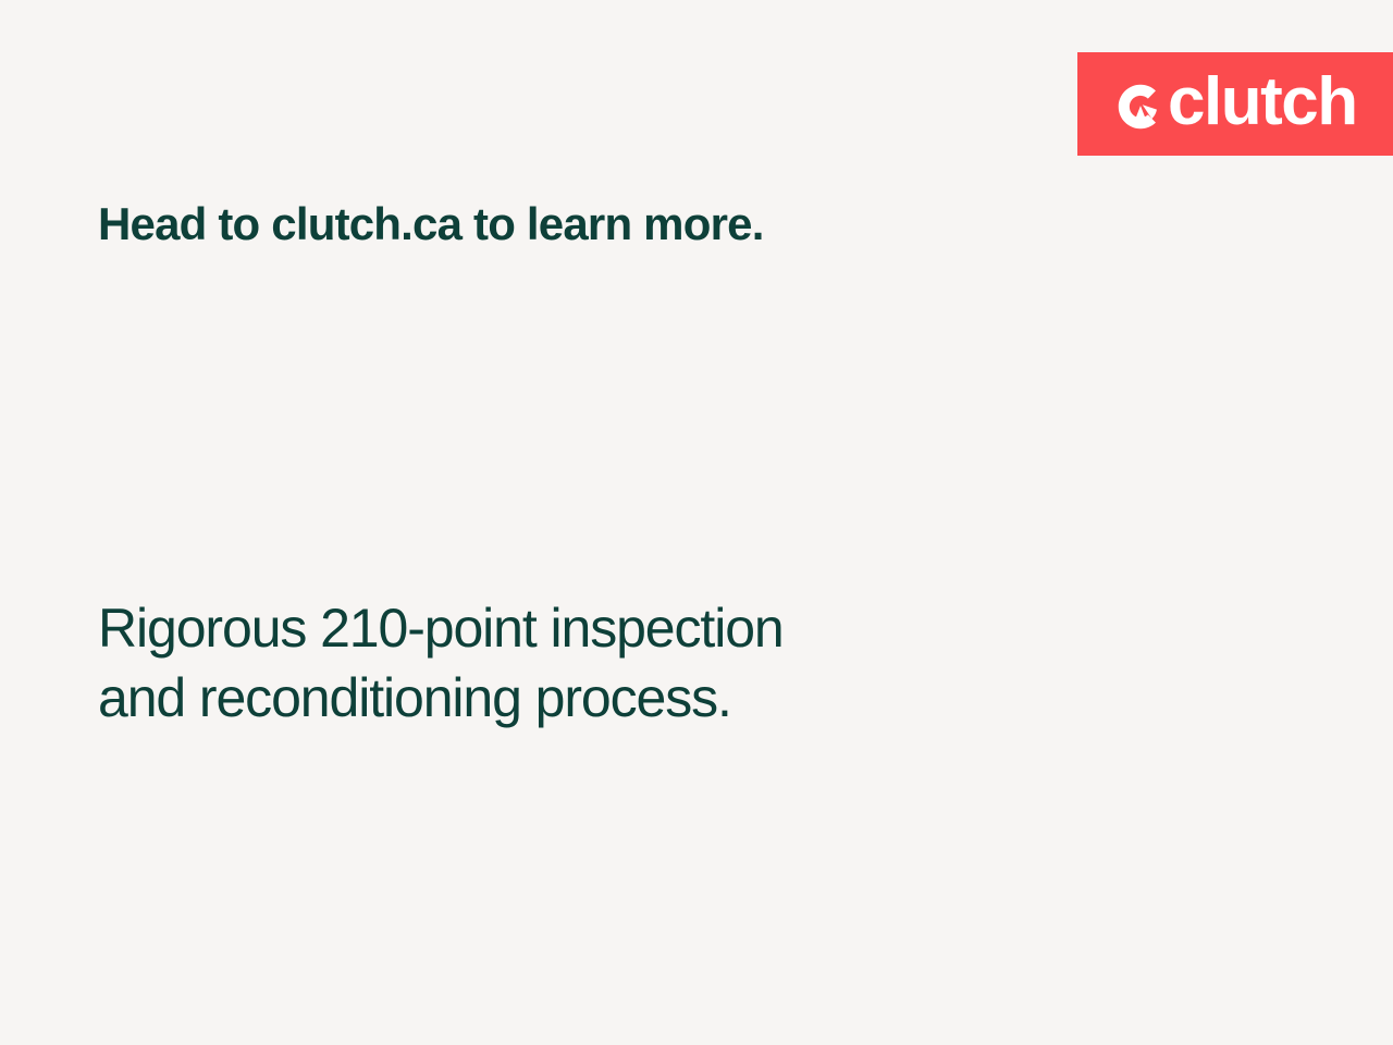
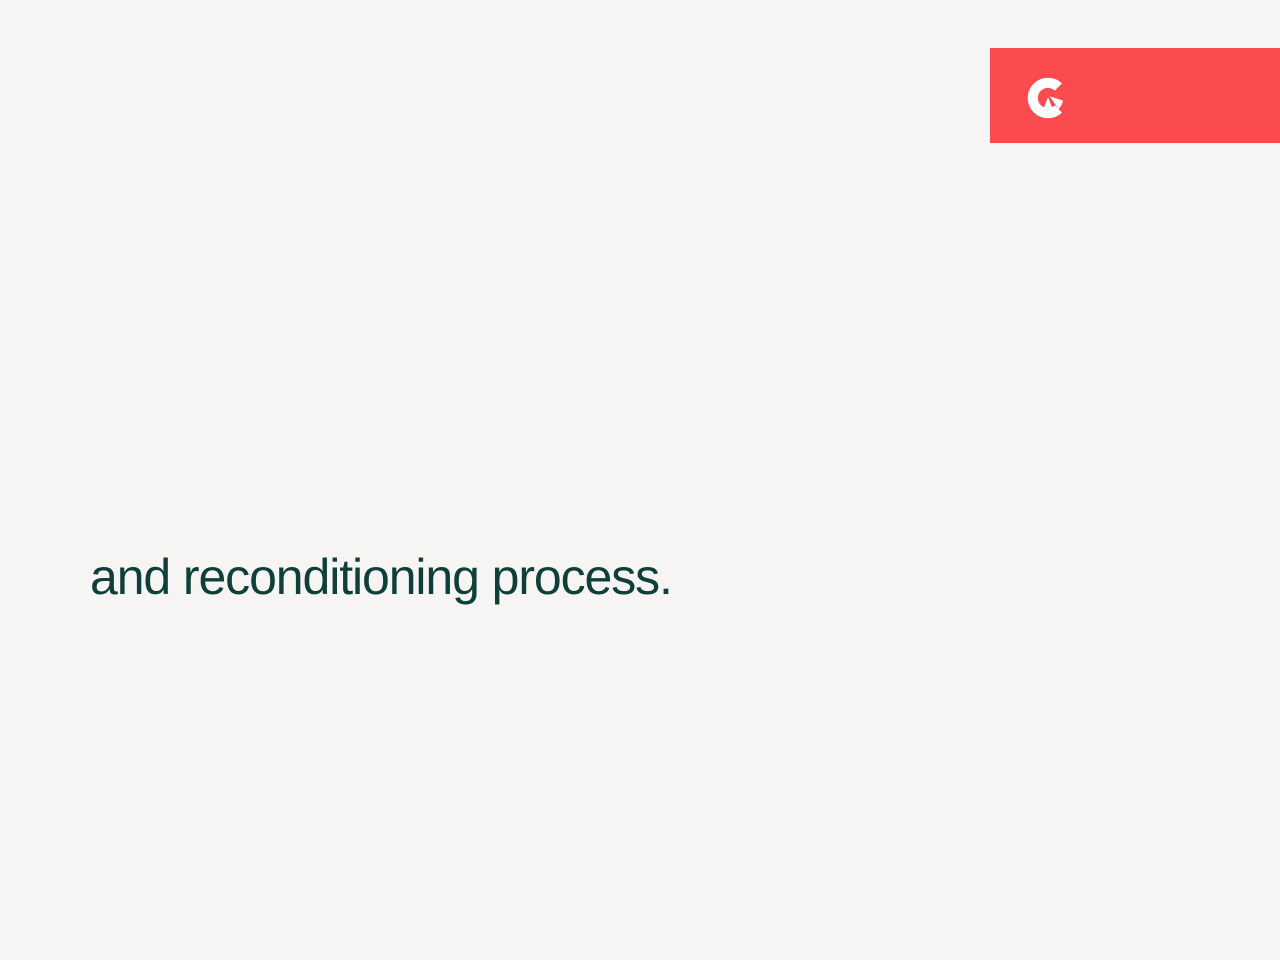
- clutch
- Head to clutch.ca to learn more.
- Rigorous 210-point inspection
  and reconditioning process.
